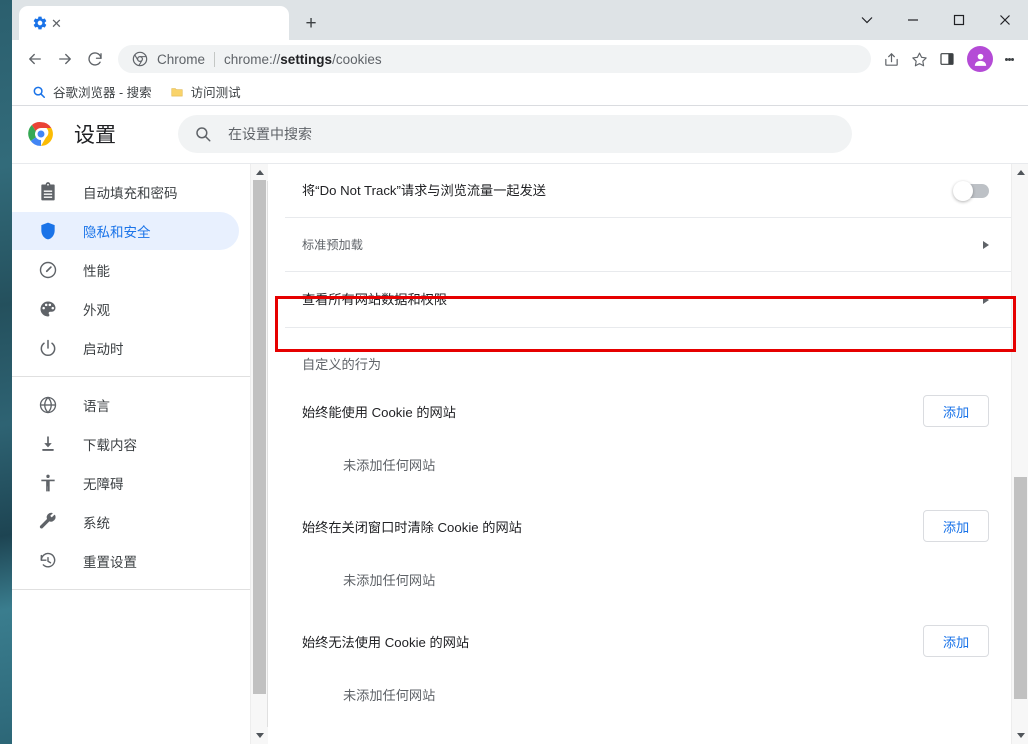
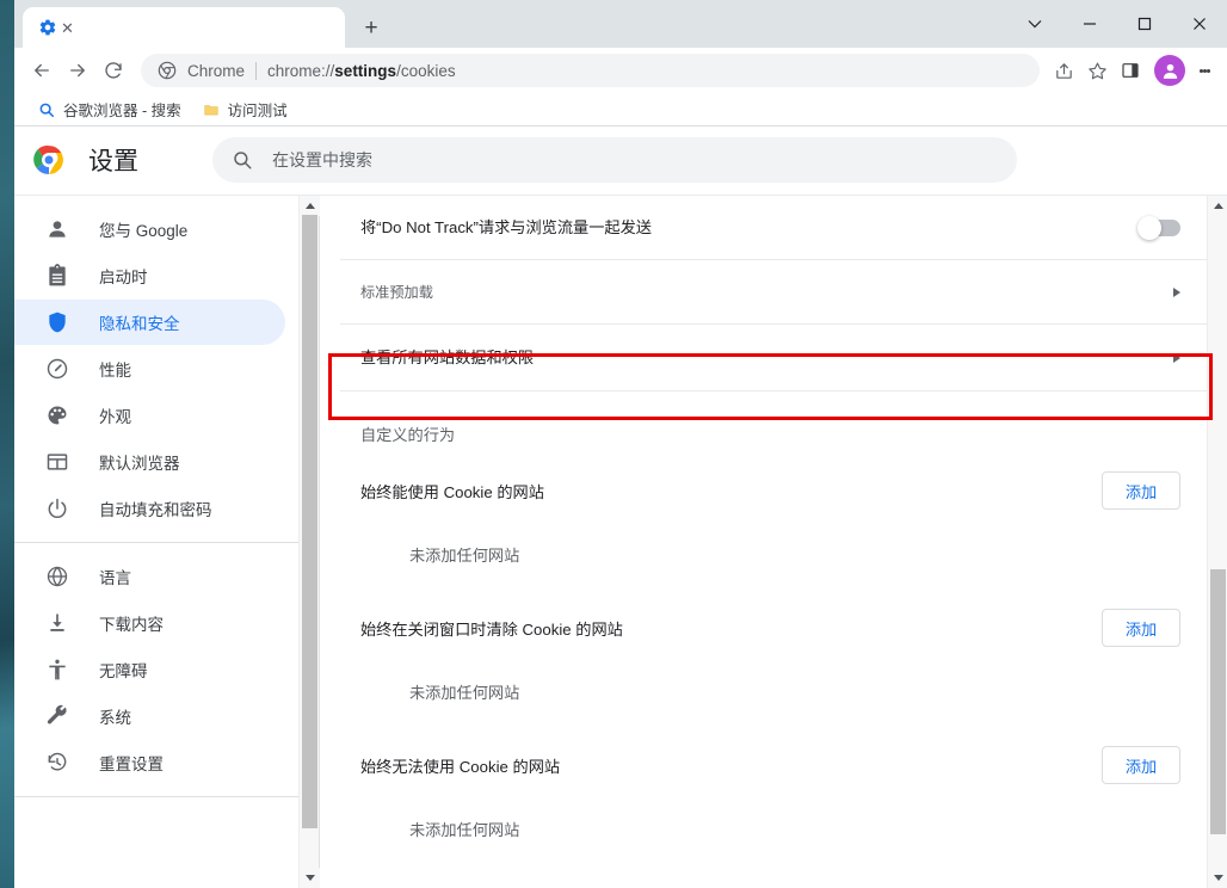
  ✕
  +
  Chrome
  chrome://settings/cookies
  谷歌浏览器 - 搜索
  访问测试
  设置
  在设置中搜索
+ 您与 Google
- 自动填充和密码
+ 启动时
  隐私和安全
  性能
  外观
+ 默认浏览器
- 启动时
+ 自动填充和密码
  语言
  下载内容
  无障碍
  系统
  重置设置
  将“Do Not Track”请求与浏览流量一起发送
  标准预加载
  查看所有网站数据和权限
  自定义的行为
  始终能使用 Cookie 的网站
  添加
  未添加任何网站
  始终在关闭窗口时清除 Cookie 的网站
  添加
  未添加任何网站
  始终无法使用 Cookie 的网站
  添加
  未添加任何网站
